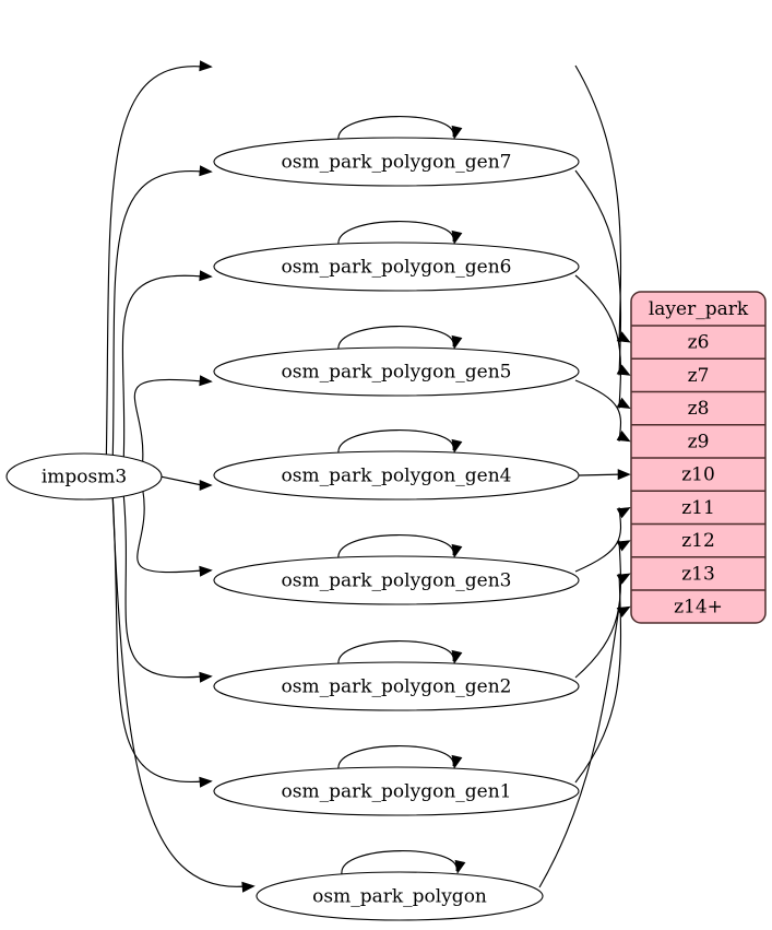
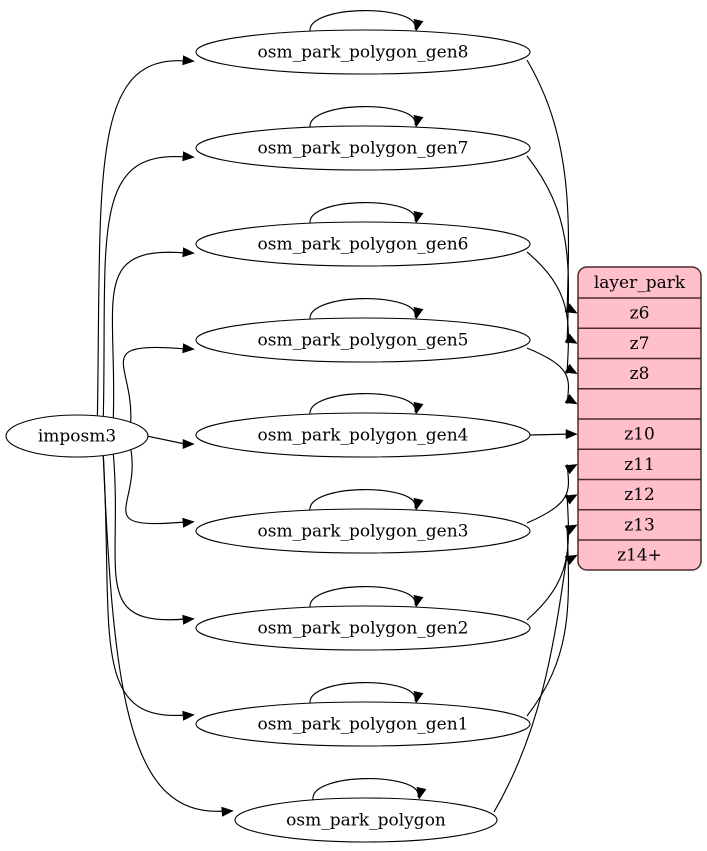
  layer_park
  z6
  z7
  z8
- z9
  z10
  z11
  z12
  z13
  z14+
  imposm3
+ osm_park_polygon_gen8
  osm_park_polygon_gen7
  osm_park_polygon_gen6
  osm_park_polygon_gen5
  osm_park_polygon_gen4
  osm_park_polygon_gen3
  osm_park_polygon_gen2
  osm_park_polygon_gen1
  osm_park_polygon
